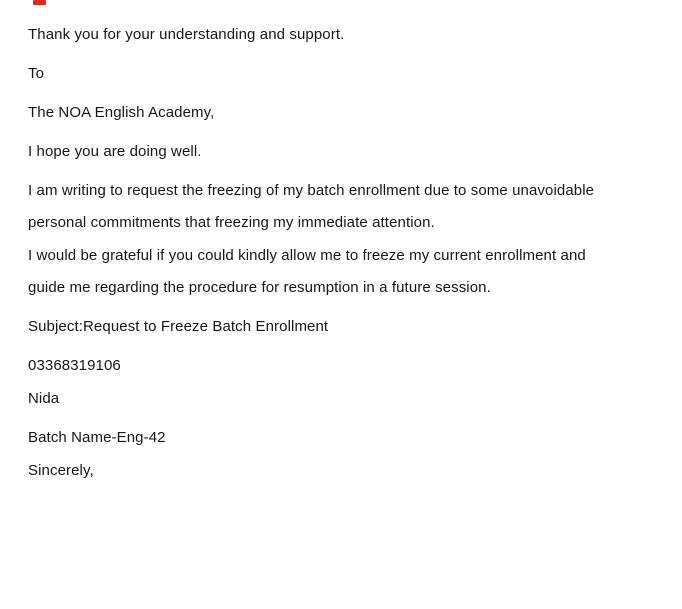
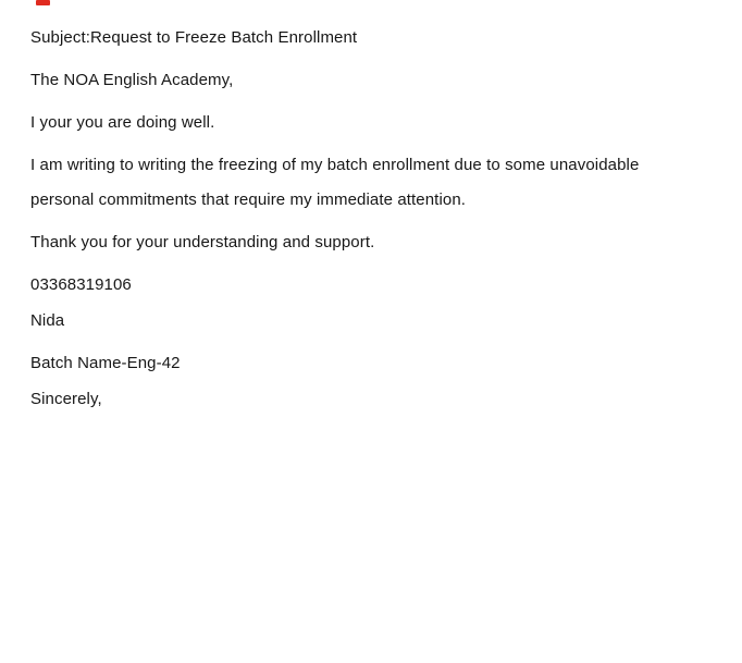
- Thank you for your understanding and support.
+ Subject:Request to Freeze Batch Enrollment
- To
  The NOA English Academy,
- I hope you are doing well.
+ I your you are doing well.
- I am writing to request the freezing of my batch enrollment due to some unavoidable
+ I am writing to writing the freezing of my batch enrollment due to some unavoidable
- personal commitments that freezing my immediate attention.
+ personal commitments that require my immediate attention.
- I would be grateful if you could kindly allow me to freeze my current enrollment and
- guide me regarding the procedure for resumption in a future session.
- Subject:Request to Freeze Batch Enrollment
+ Thank you for your understanding and support.
  03368319106
  Nida
  Batch Name-Eng-42
  Sincerely,
